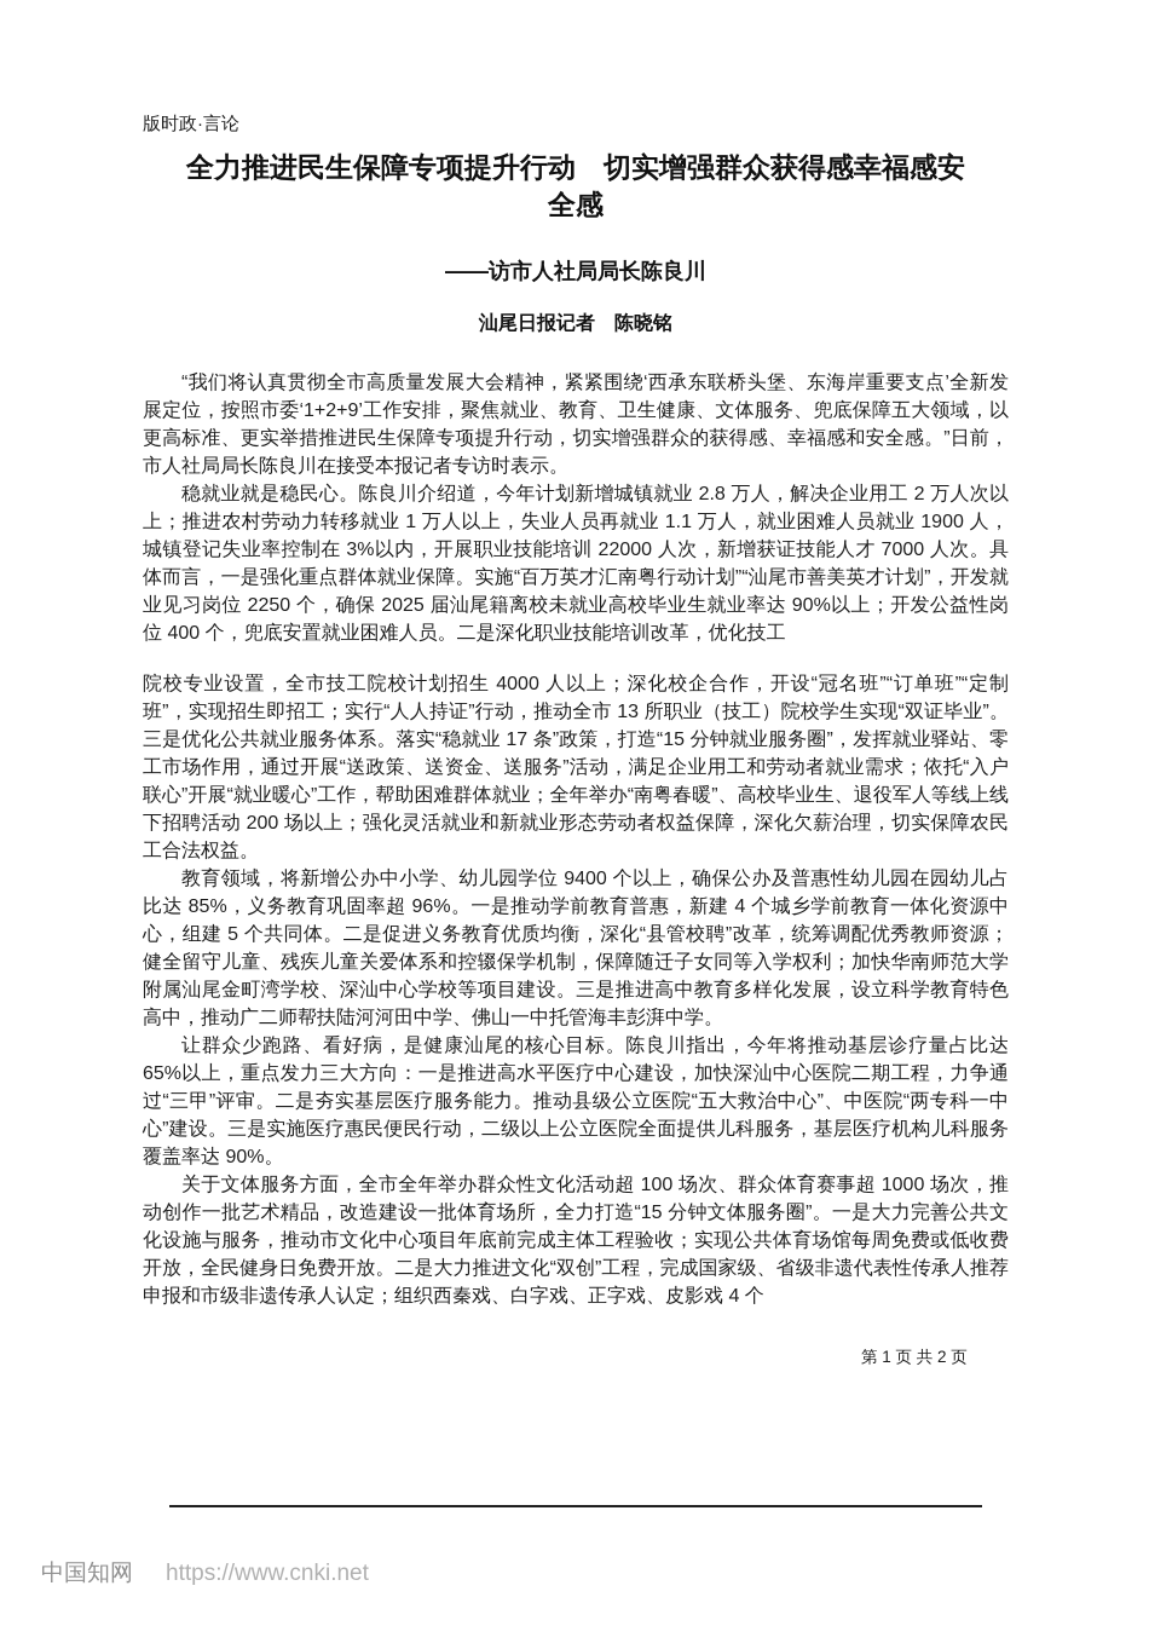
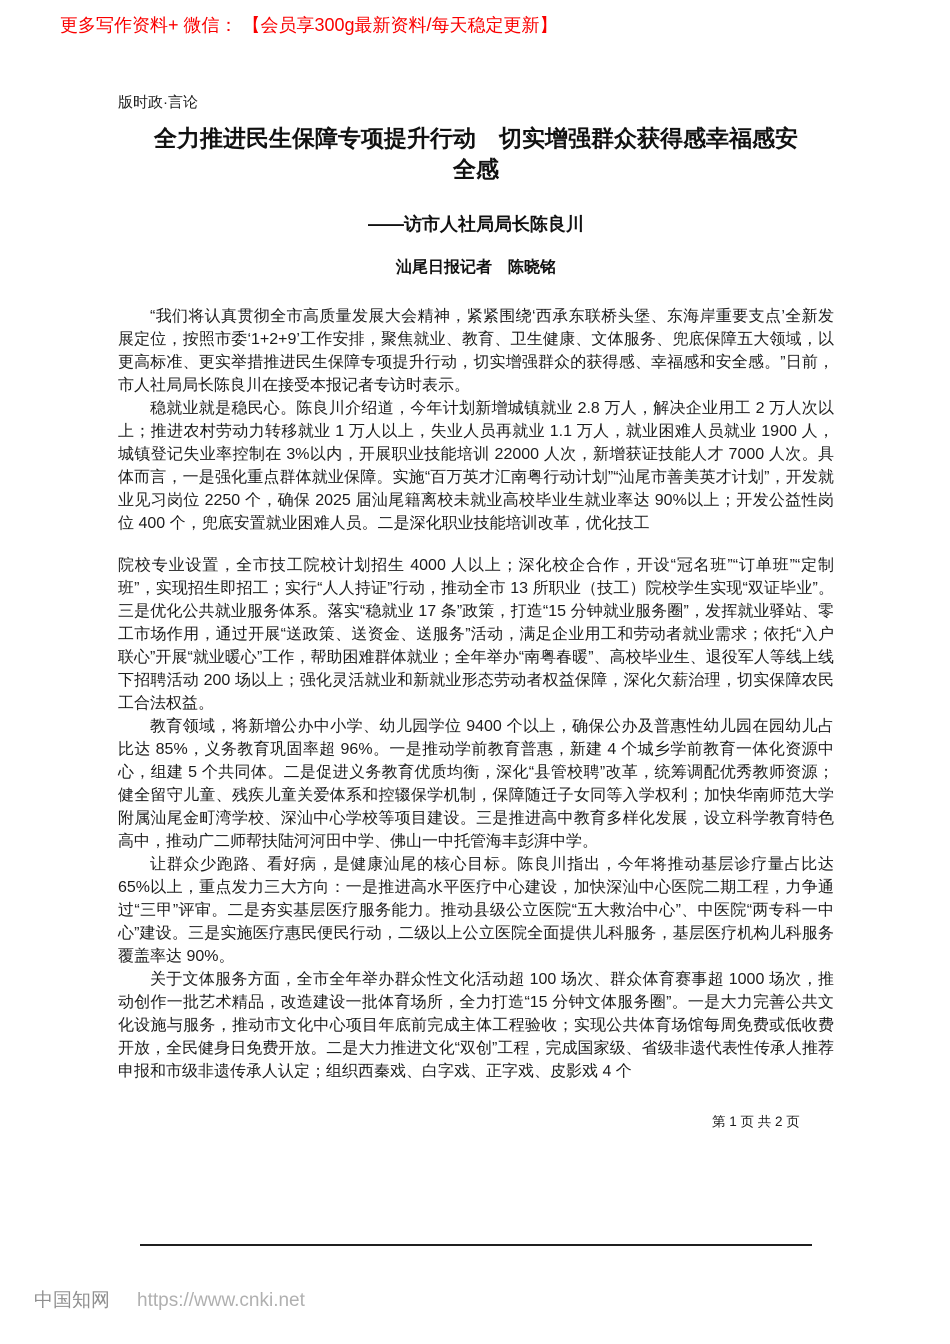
+ 更多写作资料+ 微信： 【会员享300g最新资料/每天稳定更新】
  版时政·言论
  全力推进民生保障专项提升行动 切实增强群众获得感幸福感安全感
  ——访市人社局局长陈良川
  汕尾日报记者 陈晓铭
  “我们将认真贯彻全市高质量发展大会精神，紧紧围绕‘西承东联桥头堡、东海岸重要支点’全新发展定位，按照市委‘1+2+9’工作安排，聚焦就业、教育、卫生健康、文体服务、兜底保障五大领域，以更高标准、更实举措推进民生保障专项提升行动，切实增强群众的获得感、幸福感和安全感。”日前，市人社局局长陈良川在接受本报记者专访时表示。
  稳就业就是稳民心。陈良川介绍道，今年计划新增城镇就业 2.8 万人，解决企业用工 2 万人次以上；推进农村劳动力转移就业 1 万人以上，失业人员再就业 1.1 万人，就业困难人员就业 1900 人，城镇登记失业率控制在 3%以内，开展职业技能培训 22000 人次，新增获证技能人才 7000 人次。具体而言，一是强化重点群体就业保障。实施“百万英才汇南粤行动计划”“汕尾市善美英才计划”，开发就业见习岗位 2250 个，确保 2025 届汕尾籍离校未就业高校毕业生就业率达 90%以上；开发公益性岗位 400 个，兜底安置就业困难人员。二是深化职业技能培训改革，优化技工
  院校专业设置，全市技工院校计划招生 4000 人以上；深化校企合作，开设“冠名班”“订单班”“定制班”，实现招生即招工；实行“人人持证”行动，推动全市 13 所职业（技工）院校学生实现“双证毕业”。三是优化公共就业服务体系。落实“稳就业 17 条”政策，打造“15 分钟就业服务圈”，发挥就业驿站、零工市场作用，通过开展“送政策、送资金、送服务”活动，满足企业用工和劳动者就业需求；依托“入户联心”开展“就业暖心”工作，帮助困难群体就业；全年举办“南粤春暖”、高校毕业生、退役军人等线上线下招聘活动 200 场以上；强化灵活就业和新就业形态劳动者权益保障，深化欠薪治理，切实保障农民工合法权益。
  教育领域，将新增公办中小学、幼儿园学位 9400 个以上，确保公办及普惠性幼儿园在园幼儿占比达 85%，义务教育巩固率超 96%。一是推动学前教育普惠，新建 4 个城乡学前教育一体化资源中心，组建 5 个共同体。二是促进义务教育优质均衡，深化“县管校聘”改革，统筹调配优秀教师资源；健全留守儿童、残疾儿童关爱体系和控辍保学机制，保障随迁子女同等入学权利；加快华南师范大学附属汕尾金町湾学校、深汕中心学校等项目建设。三是推进高中教育多样化发展，设立科学教育特色高中，推动广二师帮扶陆河河田中学、佛山一中托管海丰彭湃中学。
  让群众少跑路、看好病，是健康汕尾的核心目标。陈良川指出，今年将推动基层诊疗量占比达 65%以上，重点发力三大方向：一是推进高水平医疗中心建设，加快深汕中心医院二期工程，力争通过“三甲”评审。二是夯实基层医疗服务能力。推动县级公立医院“五大救治中心”、中医院“两专科一中心”建设。三是实施医疗惠民便民行动，二级以上公立医院全面提供儿科服务，基层医疗机构儿科服务覆盖率达 90%。
  关于文体服务方面，全市全年举办群众性文化活动超 100 场次、群众体育赛事超 1000 场次，推动创作一批艺术精品，改造建设一批体育场所，全力打造“15 分钟文体服务圈”。一是大力完善公共文化设施与服务，推动市文化中心项目年底前完成主体工程验收；实现公共体育场馆每周免费或低收费开放，全民健身日免费开放。二是大力推进文化“双创”工程，完成国家级、省级非遗代表性传承人推荐申报和市级非遗传承人认定；组织西秦戏、白字戏、正字戏、皮影戏 4 个
  第 1 页 共 2 页
  中国知网 https://www.cnki.net
